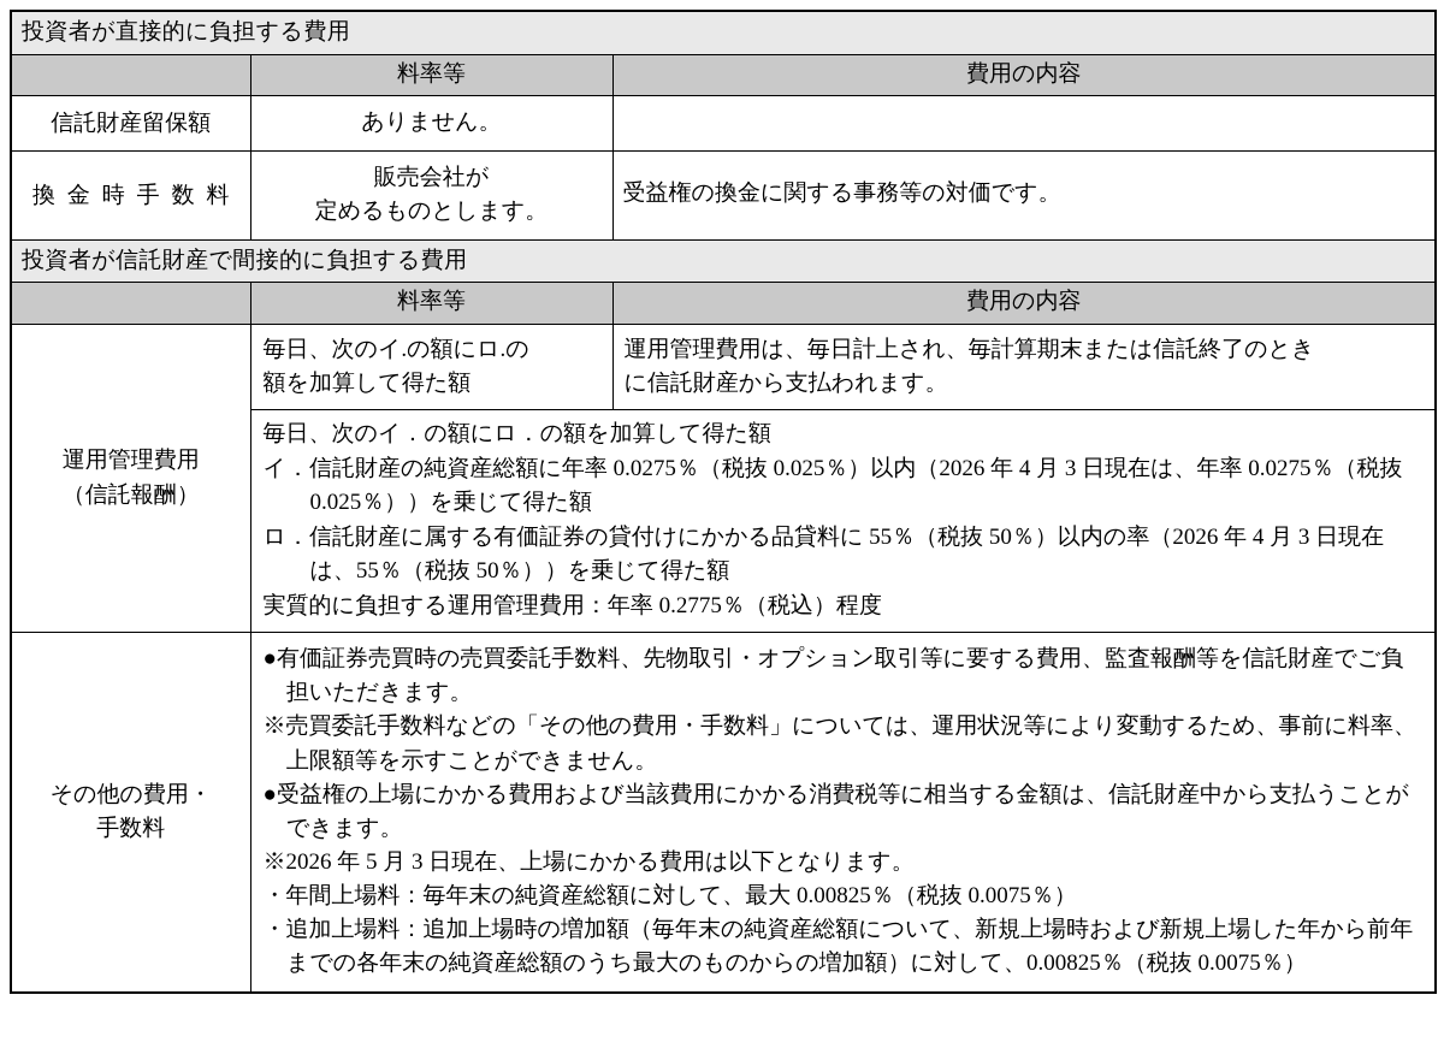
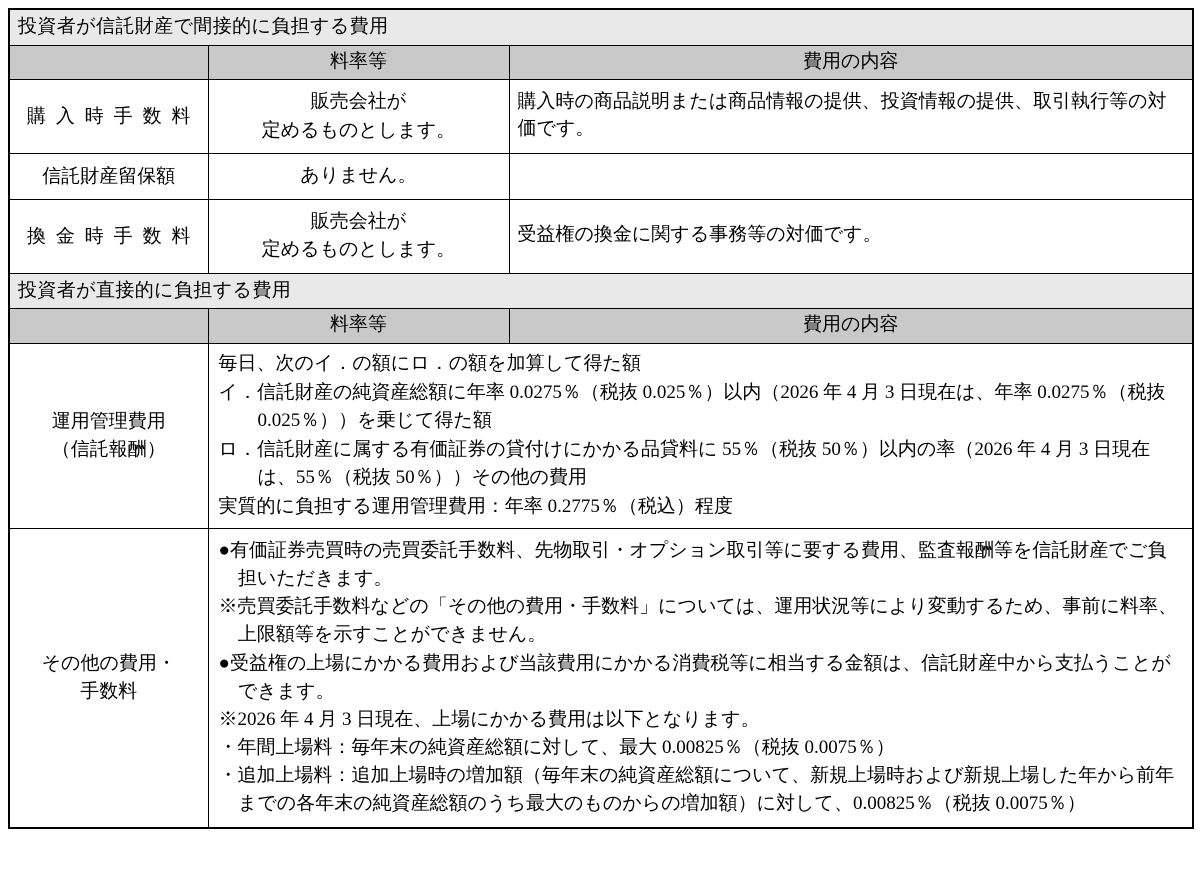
- 投資者が直接的に負担する費用
+ 投資者が信託財産で間接的に負担する費用
  	料率等	費用の内容
+ 購入時手数料	販売会社が 定めるものとします。	購入時の商品説明または商品情報の提供、投資情報の提供、取引執行等の対価です。
  信託財産留保額	ありません。
  換金時手数料	販売会社が 定めるものとします。	受益権の換金に関する事務等の対価です。
- 投資者が信託財産で間接的に負担する費用
+ 投資者が直接的に負担する費用
  	料率等	費用の内容
  運用管理費用 （信託報酬）
- 毎日、次のイ.の額にロ.の 額を加算して得た額	運用管理費用は、毎日計上され、毎計算期末または信託終了のとき に信託財産から支払われます。
- 毎日、次のイ．の額にロ．の額を加算して得た額 イ．信託財産の純資産総額に年率 0.0275％（税抜 0.025％）以内（2026 年 4 月 3 日現在は、年率 0.0275％（税抜 0.025％））を乗じて得た額 ロ．信託財産に属する有価証券の貸付けにかかる品貸料に 55％（税抜 50％）以内の率（2026 年 4 月 3 日現在は、55％（税抜 50％））を乗じて得た額 実質的に負担する運用管理費用：年率 0.2775％（税込）程度
+ 毎日、次のイ．の額にロ．の額を加算して得た額 イ．信託財産の純資産総額に年率 0.0275％（税抜 0.025％）以内（2026 年 4 月 3 日現在は、年率 0.0275％（税抜 0.025％））を乗じて得た額 ロ．信託財産に属する有価証券の貸付けにかかる品貸料に 55％（税抜 50％）以内の率（2026 年 4 月 3 日現在は、55％（税抜 50％））その他の費用 実質的に負担する運用管理費用：年率 0.2775％（税込）程度
- その他の費用・ 手数料	●有価証券売買時の売買委託手数料、先物取引・オプション取引等に要する費用、監査報酬等を信託財産でご負担いただきます。 ※売買委託手数料などの「その他の費用・手数料」については、運用状況等により変動するため、事前に料率、上限額等を示すことができません。 ●受益権の上場にかかる費用および当該費用にかかる消費税等に相当する金額は、信託財産中から支払うことができます。 ※2026 年 5 月 3 日現在、上場にかかる費用は以下となります。 ・年間上場料：毎年末の純資産総額に対して、最大 0.00825％（税抜 0.0075％） ・追加上場料：追加上場時の増加額（毎年末の純資産総額について、新規上場時および新規上場した年から前年までの各年末の純資産総額のうち最大のものからの増加額）に対して、0.00825％（税抜 0.0075％）
+ その他の費用・ 手数料	●有価証券売買時の売買委託手数料、先物取引・オプション取引等に要する費用、監査報酬等を信託財産でご負担いただきます。 ※売買委託手数料などの「その他の費用・手数料」については、運用状況等により変動するため、事前に料率、上限額等を示すことができません。 ●受益権の上場にかかる費用および当該費用にかかる消費税等に相当する金額は、信託財産中から支払うことができます。 ※2026 年 4 月 3 日現在、上場にかかる費用は以下となります。 ・年間上場料：毎年末の純資産総額に対して、最大 0.00825％（税抜 0.0075％） ・追加上場料：追加上場時の増加額（毎年末の純資産総額について、新規上場時および新規上場した年から前年までの各年末の純資産総額のうち最大のものからの増加額）に対して、0.00825％（税抜 0.0075％）
